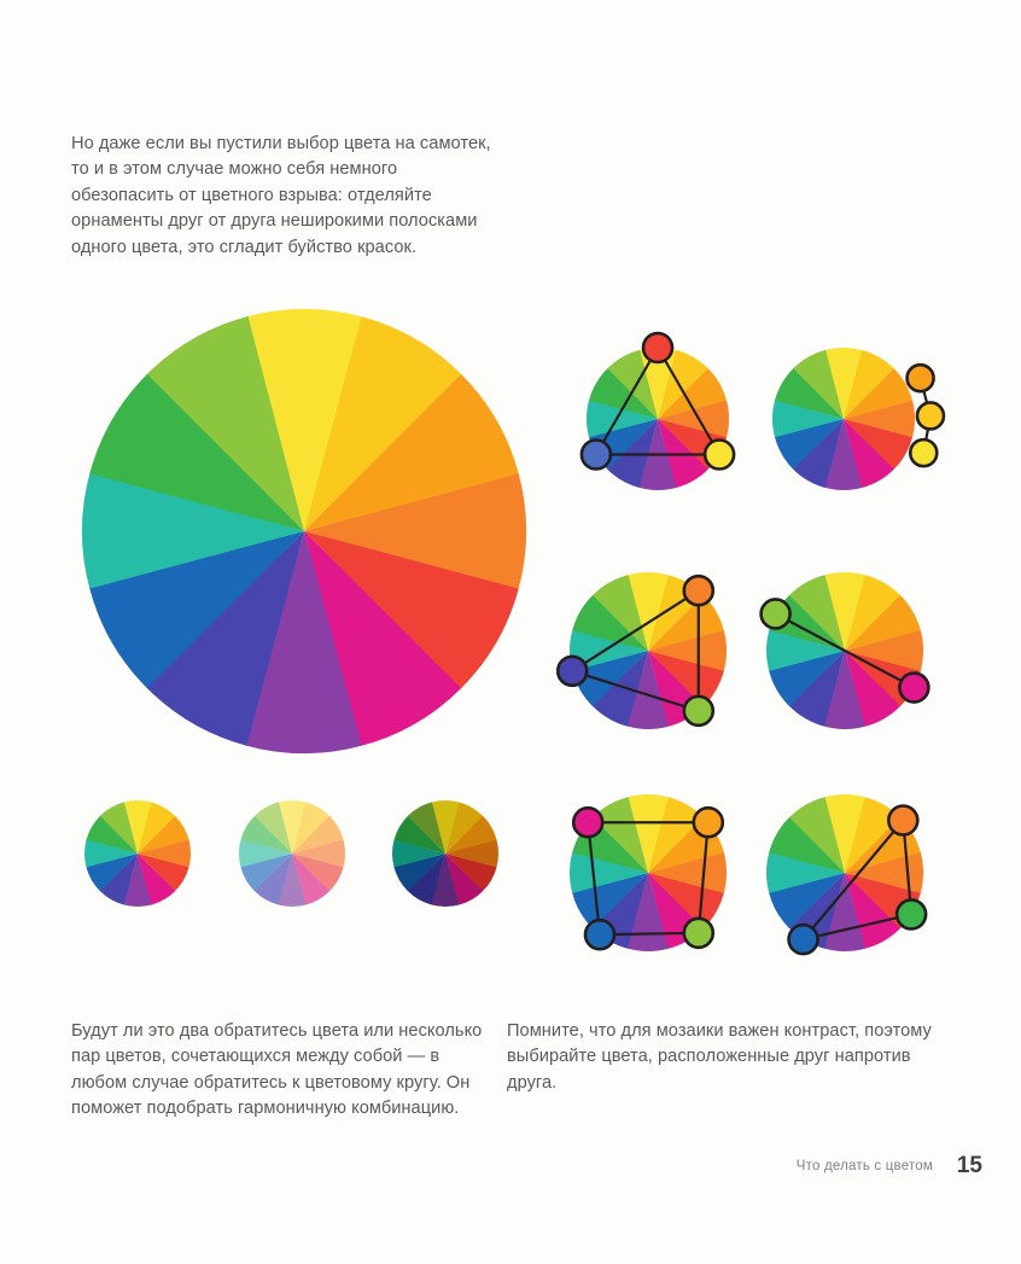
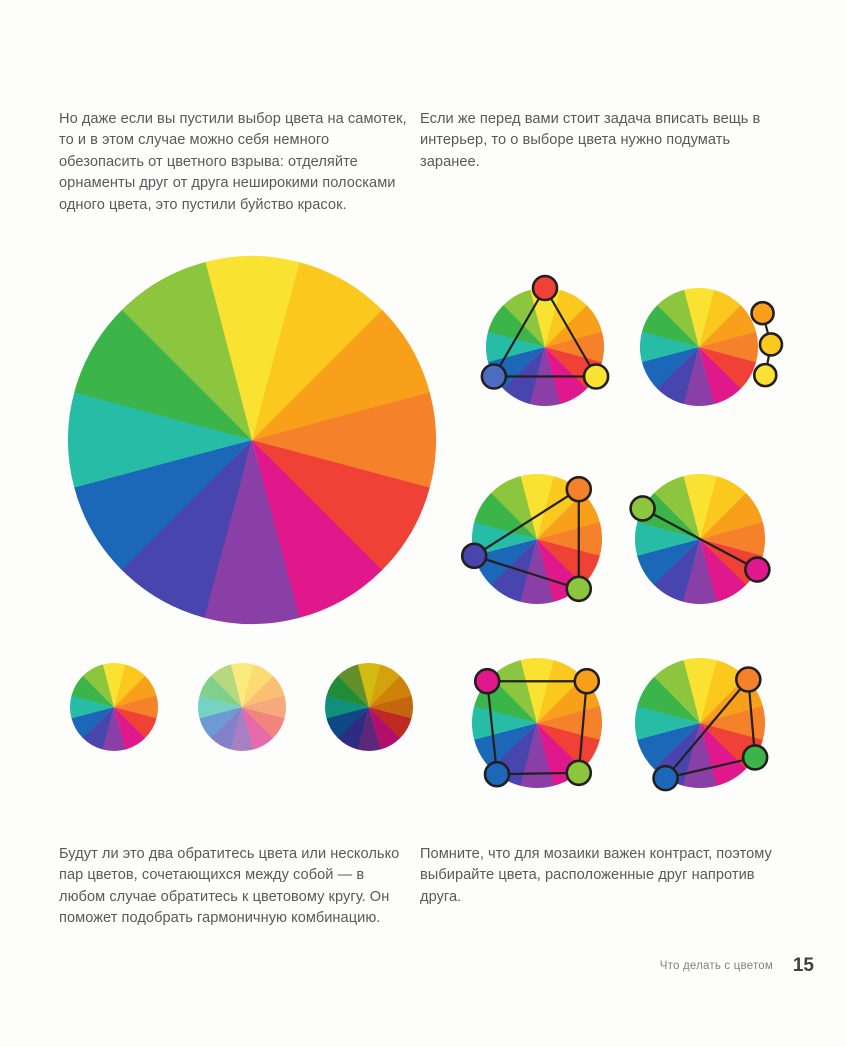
- Но даже если вы пустили выбор цвета на самотек, то и в этом случае можно себя немного обезопасить от цветного взрыва: отделяйте орнаменты друг от друга неширокими полосками одного цвета, это сгладит буйство красок.
+ Но даже если вы пустили выбор цвета на самотек, то и в этом случае можно себя немного обезопасить от цветного взрыва: отделяйте орнаменты друг от друга неширокими полосками одного цвета, это пустили буйство красок.
+ Если же перед вами стоит задача вписать вещь в интерьер, то о выборе цвета нужно подумать заранее.
  Будут ли это два обратитесь цвета или несколько пар цветов, сочетающихся между собой — в любом случае обратитесь к цветовому кругу. Он поможет подобрать гармоничную комбинацию.
  Помните, что для мозаики важен контраст, поэтому выбирайте цвета, расположенные друг напротив друга.
  Что делать с цветом
  15
